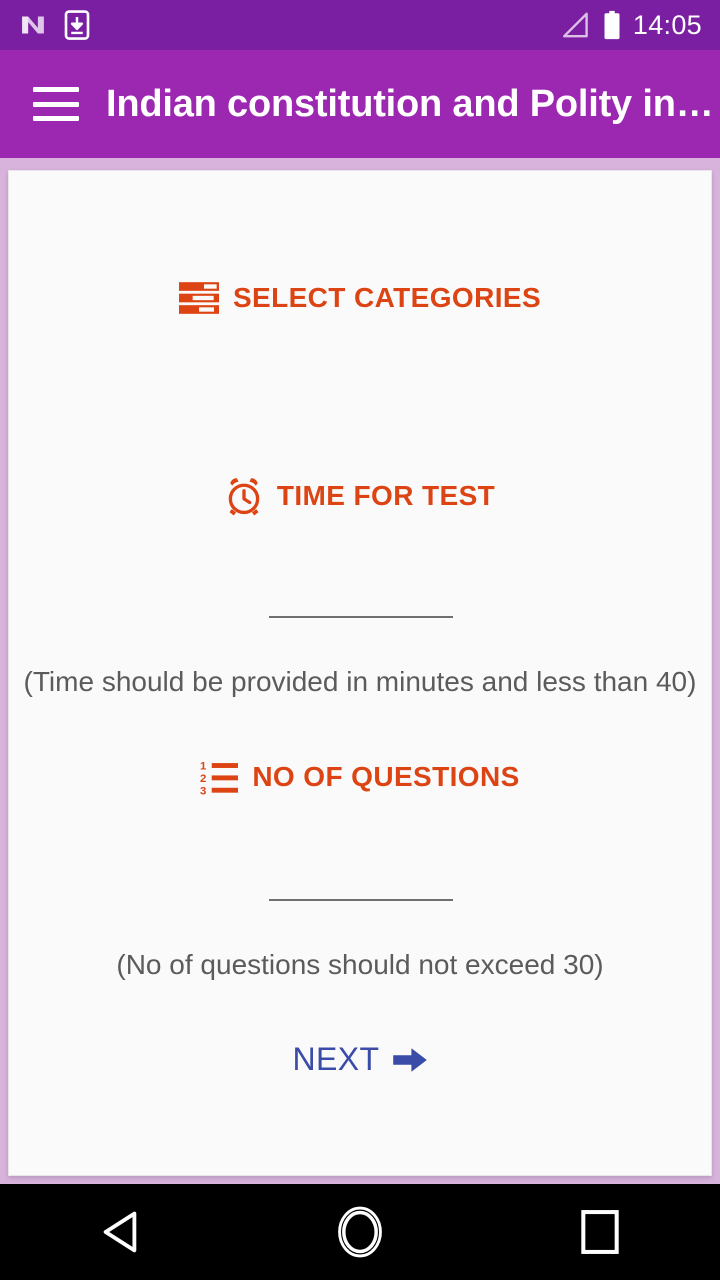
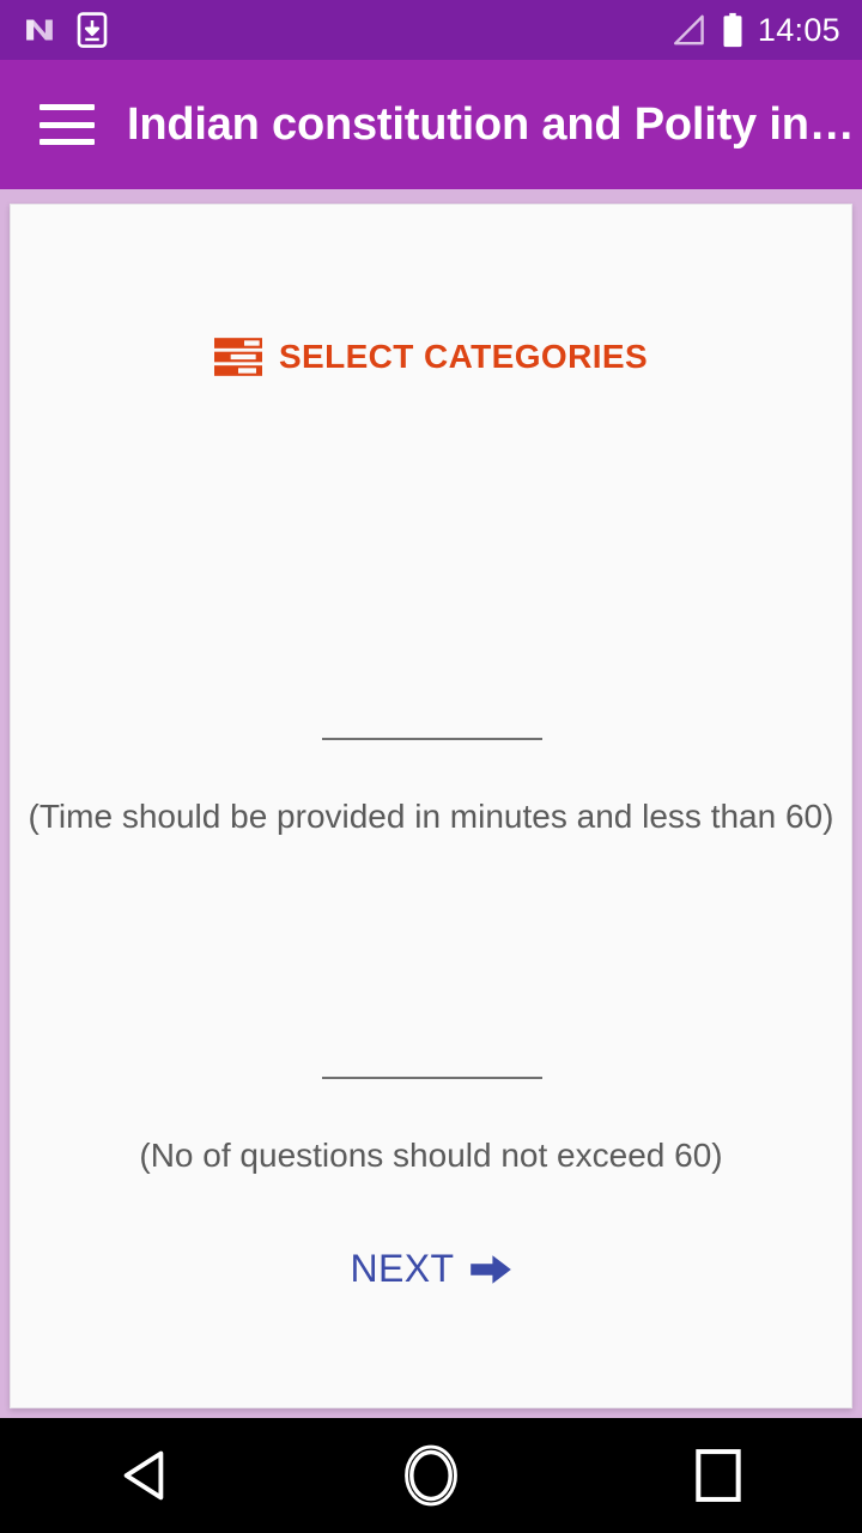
  14:05
  Indian constitution and Polity in…
  SELECT CATEGORIES
- TIME FOR TEST
- (Time should be provided in minutes and less than 40)
+ (Time should be provided in minutes and less than 60)
- 1
- 2
- 3
- NO OF QUESTIONS
- (No of questions should not exceed 30)
+ (No of questions should not exceed 60)
  NEXT
